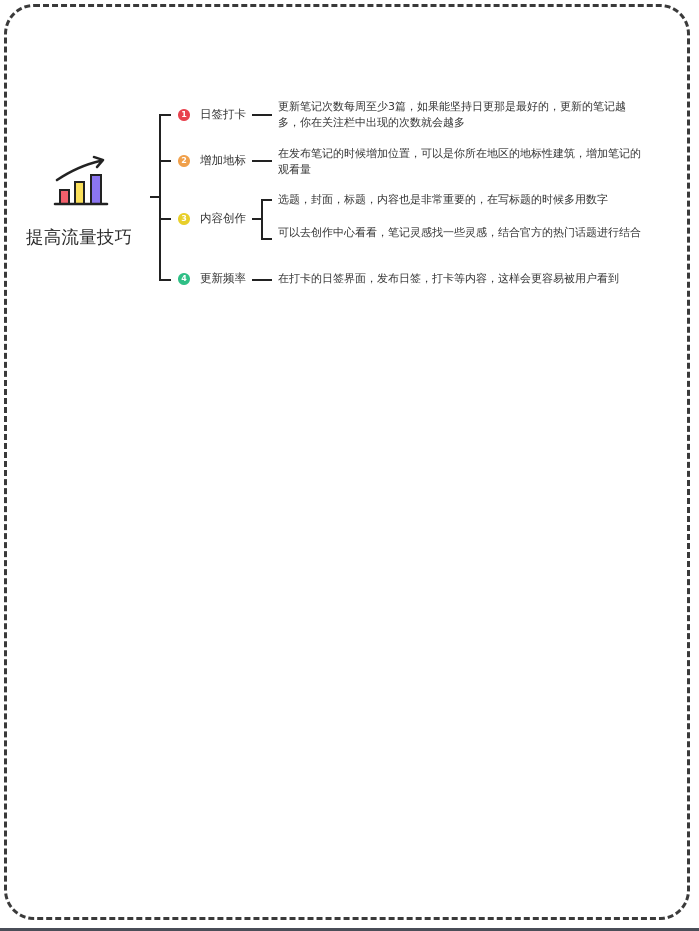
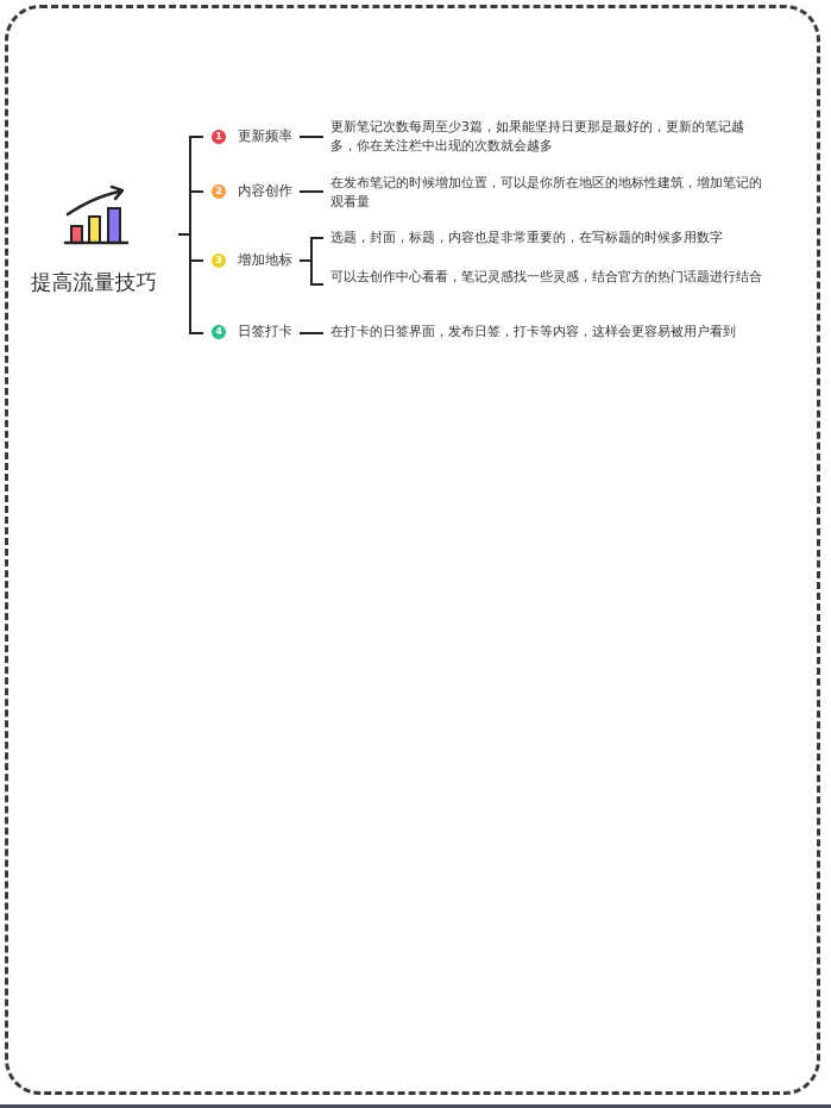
  提高流量技巧
  1
- 日签打卡
+ 更新频率
  更新笔记次数每周至少3篇，如果能坚持日更那是最好的，更新的笔记越多，你在关注栏中出现的次数就会越多
  2
- 增加地标
+ 内容创作
  在发布笔记的时候增加位置，可以是你所在地区的地标性建筑，增加笔记的观看量
  3
- 内容创作
+ 增加地标
  选题，封面，标题，内容也是非常重要的，在写标题的时候多用数字
  可以去创作中心看看，笔记灵感找一些灵感，结合官方的热门话题进行结合
  4
- 更新频率
+ 日签打卡
  在打卡的日签界面，发布日签，打卡等内容，这样会更容易被用户看到
